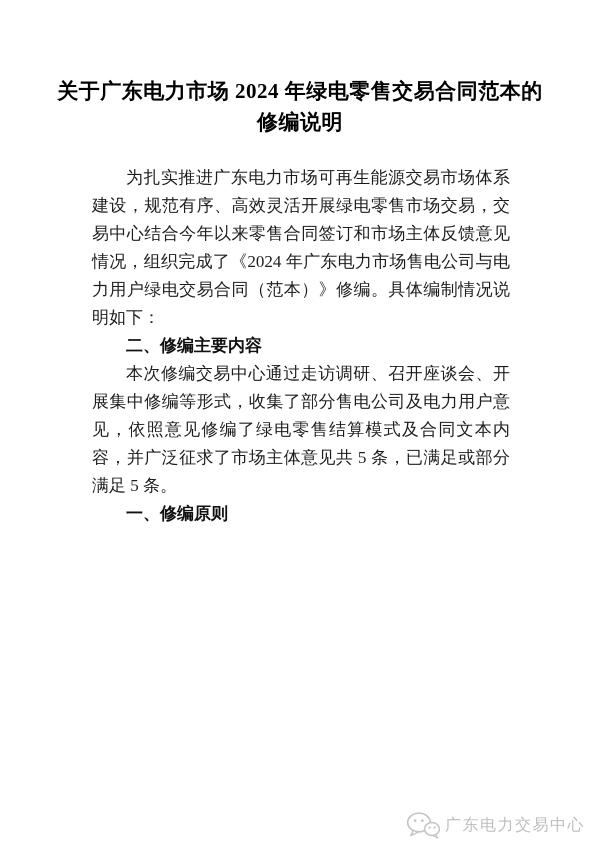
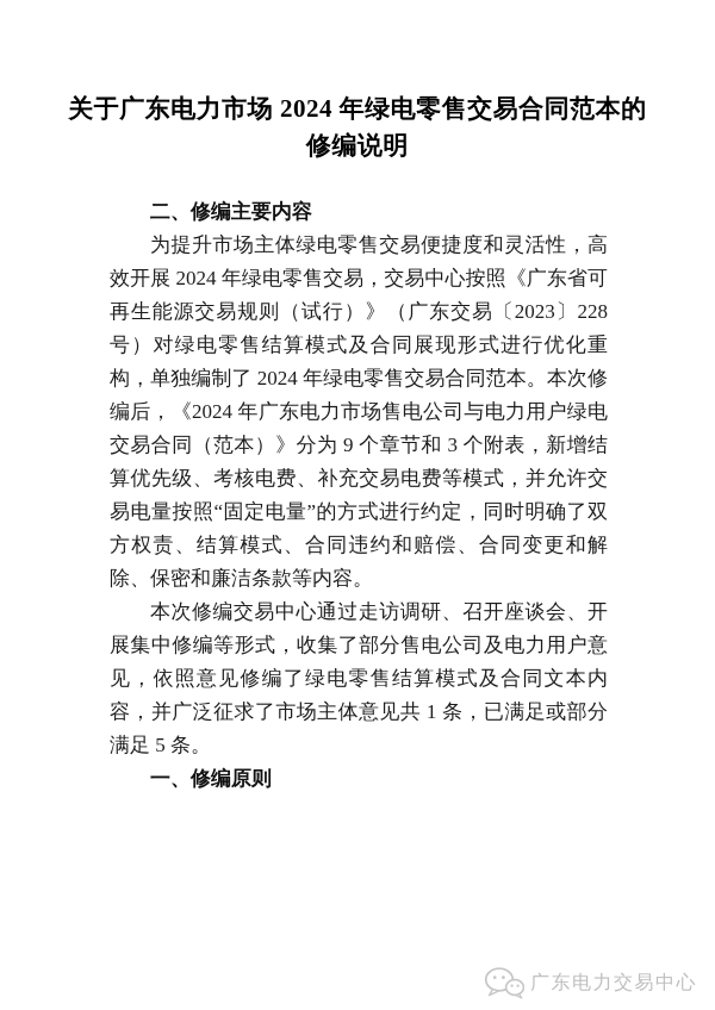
  关于广东电力市场 2024 年绿电零售交易合同范本的
  修编说明
- 为扎实推进广东电力市场可再生能源交易市场体系建设，规范有序、高效灵活开展绿电零售市场交易，交易中心结合今年以来零售合同签订和市场主体反馈意见情况，组织完成了《2024 年广东电力市场售电公司与电力用户绿电交易合同（范本）》修编。具体编制情况说明如下：
  二、修编主要内容
+ 为提升市场主体绿电零售交易便捷度和灵活性，高效开展 2024 年绿电零售交易，交易中心按照《广东省可再生能源交易规则（试行）》（广东交易〔2023〕228 号）对绿电零售结算模式及合同展现形式进行优化重构，单独编制了 2024 年绿电零售交易合同范本。本次修编后，《2024 年广东电力市场售电公司与电力用户绿电交易合同（范本）》分为 9 个章节和 3 个附表，新增结算优先级、考核电费、补充交易电费等模式，并允许交易电量按照“固定电量”的方式进行约定，同时明确了双方权责、结算模式、合同违约和赔偿、合同变更和解除、保密和廉洁条款等内容。
- 本次修编交易中心通过走访调研、召开座谈会、开展集中修编等形式，收集了部分售电公司及电力用户意见，依照意见修编了绿电零售结算模式及合同文本内容，并广泛征求了市场主体意见共 5 条，已满足或部分满足 5 条。
+ 本次修编交易中心通过走访调研、召开座谈会、开展集中修编等形式，收集了部分售电公司及电力用户意见，依照意见修编了绿电零售结算模式及合同文本内容，并广泛征求了市场主体意见共 1 条，已满足或部分满足 5 条。
  一、修编原则
  广东电力交易中心
